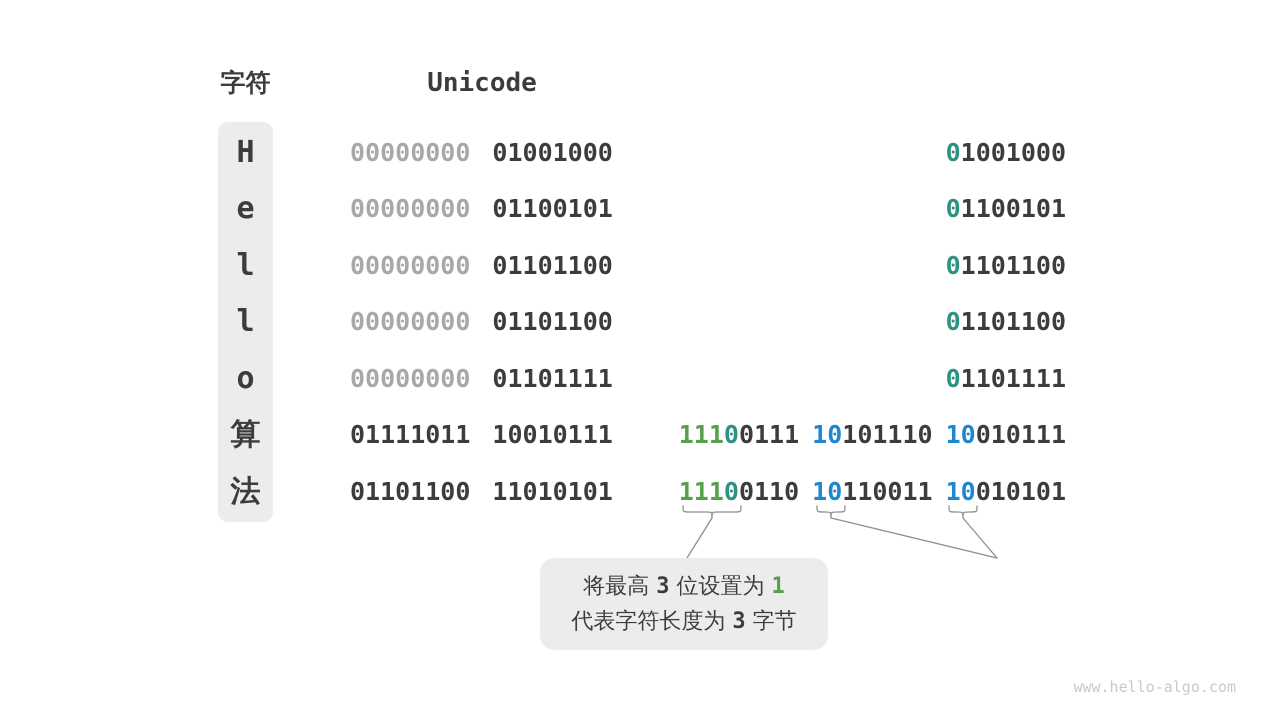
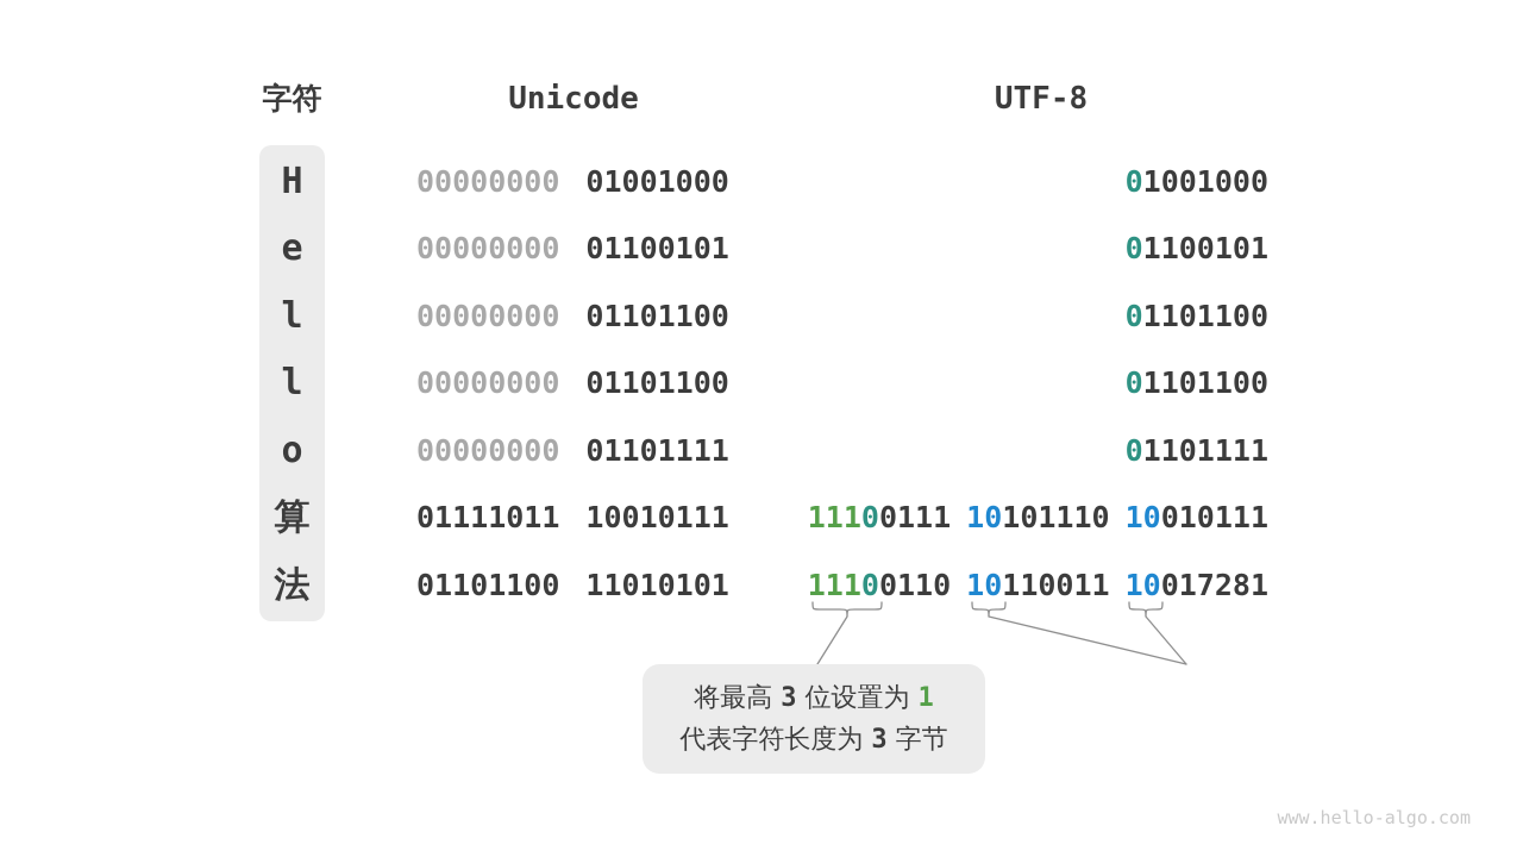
  字符
  Unicode
+ UTF-8
  H
  00000000
  01001000
  01001000
  e
  00000000
  01100101
  01100101
  l
  00000000
  01101100
  01101100
  l
  00000000
  01101100
  01101100
  o
  00000000
  01101111
  01101111
  算
  01111011
  10010111
  11100111
  10101110
  10010111
  法
  01101100
  11010101
  11100110
  10110011
- 10010101
+ 10017281
  将最高 3 位设置为 1
  代表字符长度为 3 字节
  www.hello-algo.com
